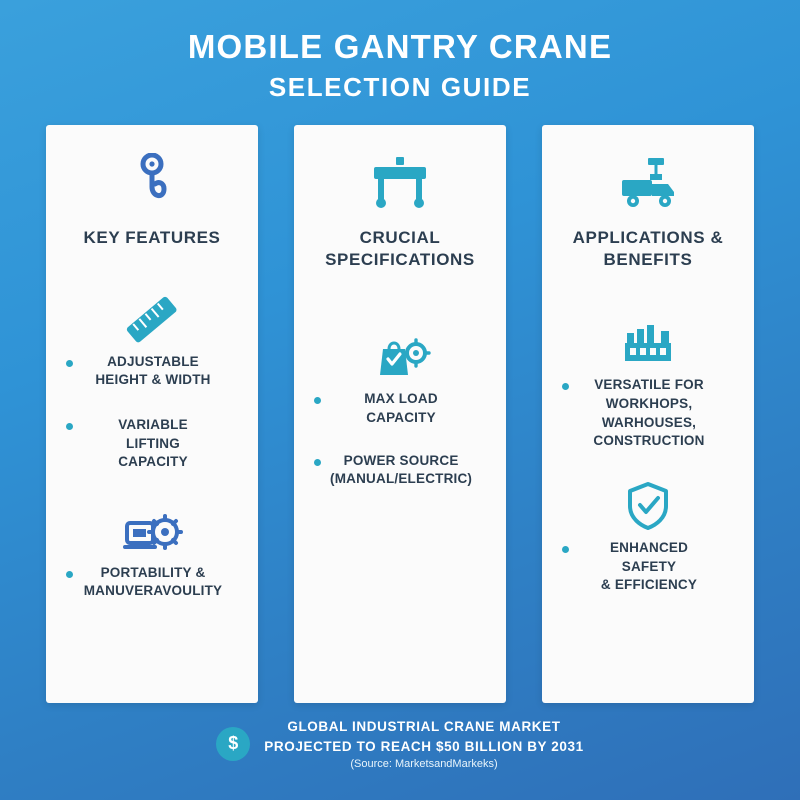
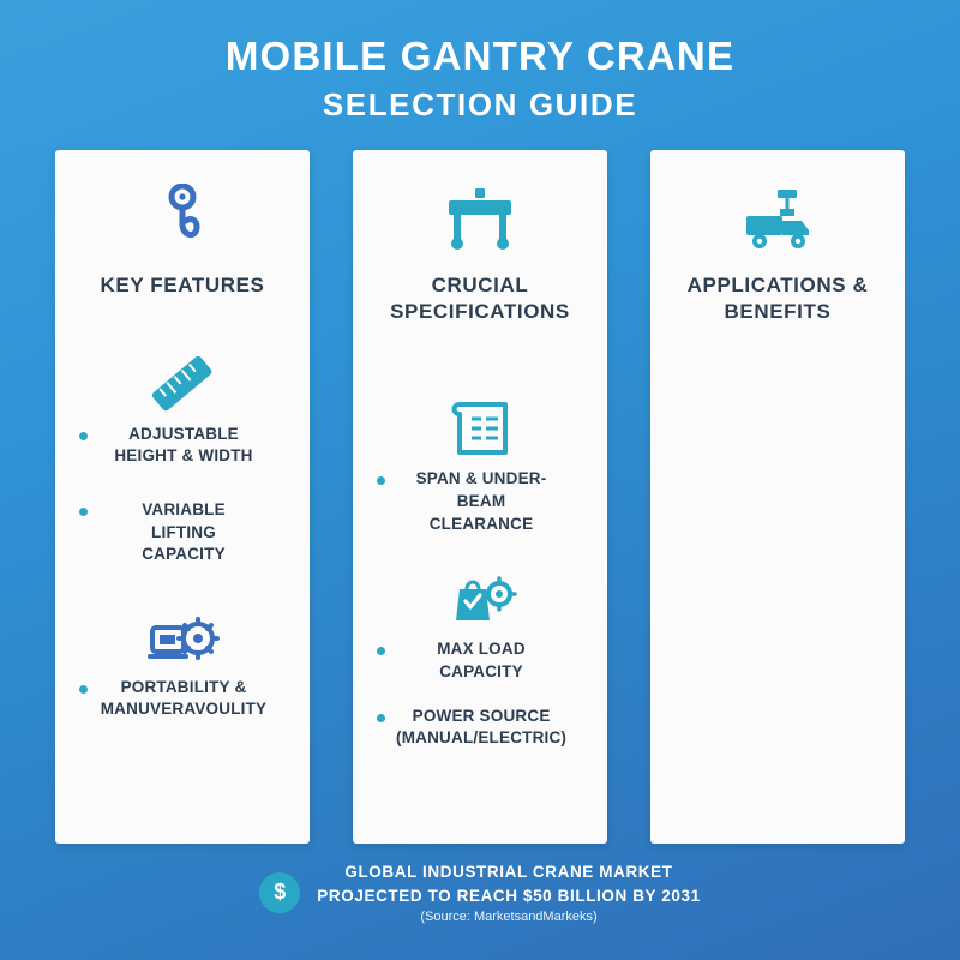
  MOBILE GANTRY CRANE
  SELECTION GUIDE
  KEY FEATURES
  ADJUSTABLE
  HEIGHT & WIDTH
  VARIABLE
  LIFTING
  CAPACITY
  PORTABILITY &
  MANUVERAVOULITY
  CRUCIAL
  SPECIFICATIONS
+ SPAN & UNDER-BEAM
+ CLEARANCE
  MAX LOAD
  CAPACITY
  POWER SOURCE
  (MANUAL/ELECTRIC)
  APPLICATIONS &
  BENEFITS
- VERSATILE FOR
- WORKHOPS,
- WARHOUSES,
- CONSTRUCTION
- ENHANCED
- SAFETY
- & EFFICIENCY
  $
  GLOBAL INDUSTRIAL CRANE MARKET
  PROJECTED TO REACH $50 BILLION BY 2031
  (Source: MarketsandMarkeks)
